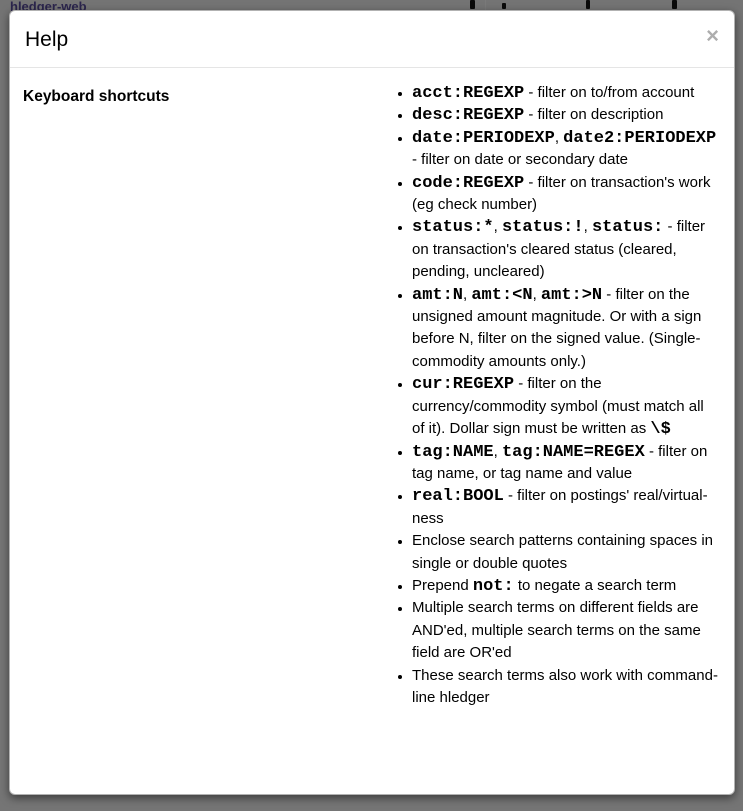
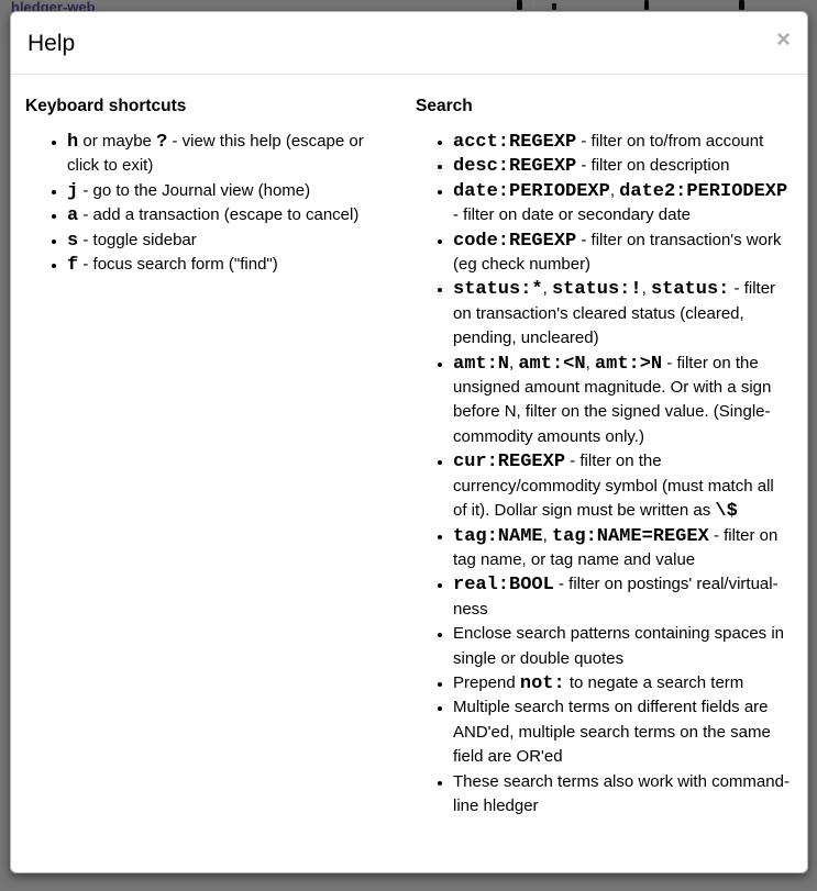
  hledger-web
  Help
  ×
  Keyboard shortcuts
+ h or maybe ? - view this help (escape or click to exit)
+ j - go to the Journal view (home)
+ a - add a transaction (escape to cancel)
+ s - toggle sidebar
+ f - focus search form ("find")
+ Search
  acct:REGEXP - filter on to/from account
  desc:REGEXP - filter on description
  date:PERIODEXP, date2:PERIODEXP - filter on date or secondary date
  code:REGEXP - filter on transaction's work (eg check number)
  status:*, status:!, status: - filter on transaction's cleared status (cleared, pending, uncleared)
  amt:N, amt:<N, amt:>N - filter on the unsigned amount magnitude. Or with a sign before N, filter on the signed value. (Single-commodity amounts only.)
  cur:REGEXP - filter on the currency/commodity symbol (must match all of it). Dollar sign must be written as \$
  tag:NAME, tag:NAME=REGEX - filter on tag name, or tag name and value
  real:BOOL - filter on postings' real/virtual-ness
  Enclose search patterns containing spaces in single or double quotes
  Prepend not: to negate a search term
  Multiple search terms on different fields are AND'ed, multiple search terms on the same field are OR'ed
  These search terms also work with command-line hledger
